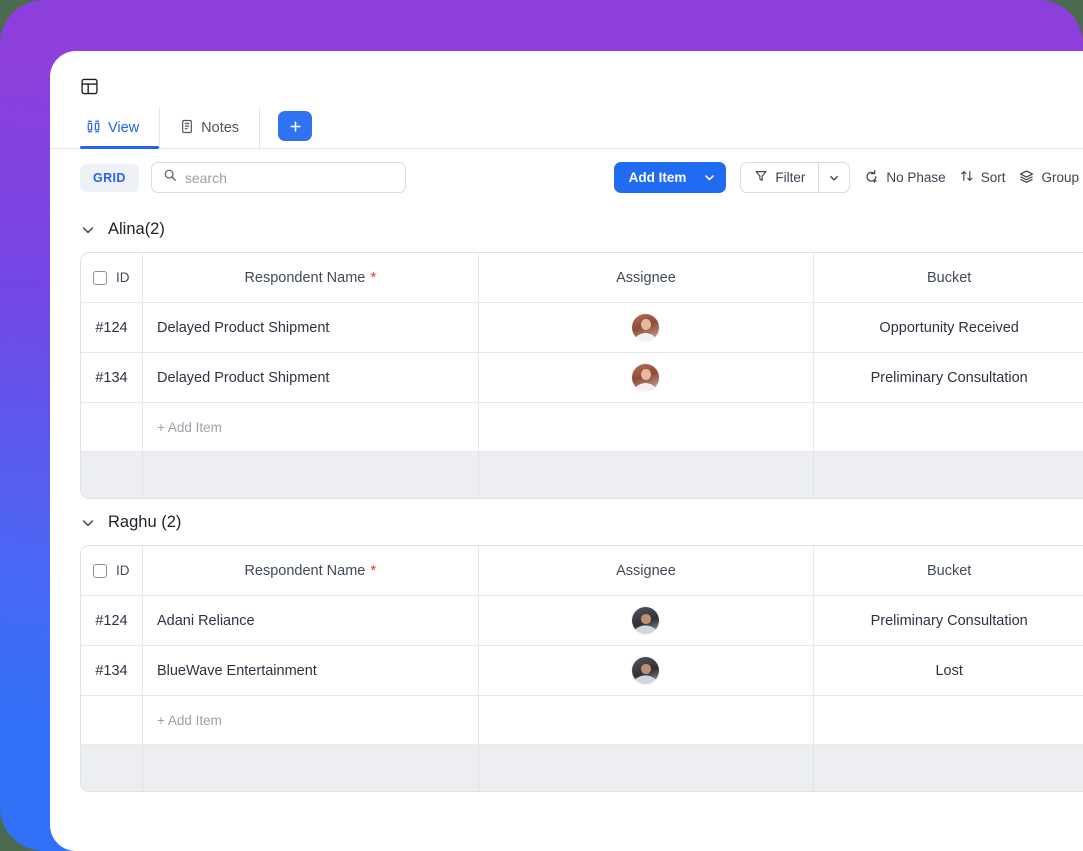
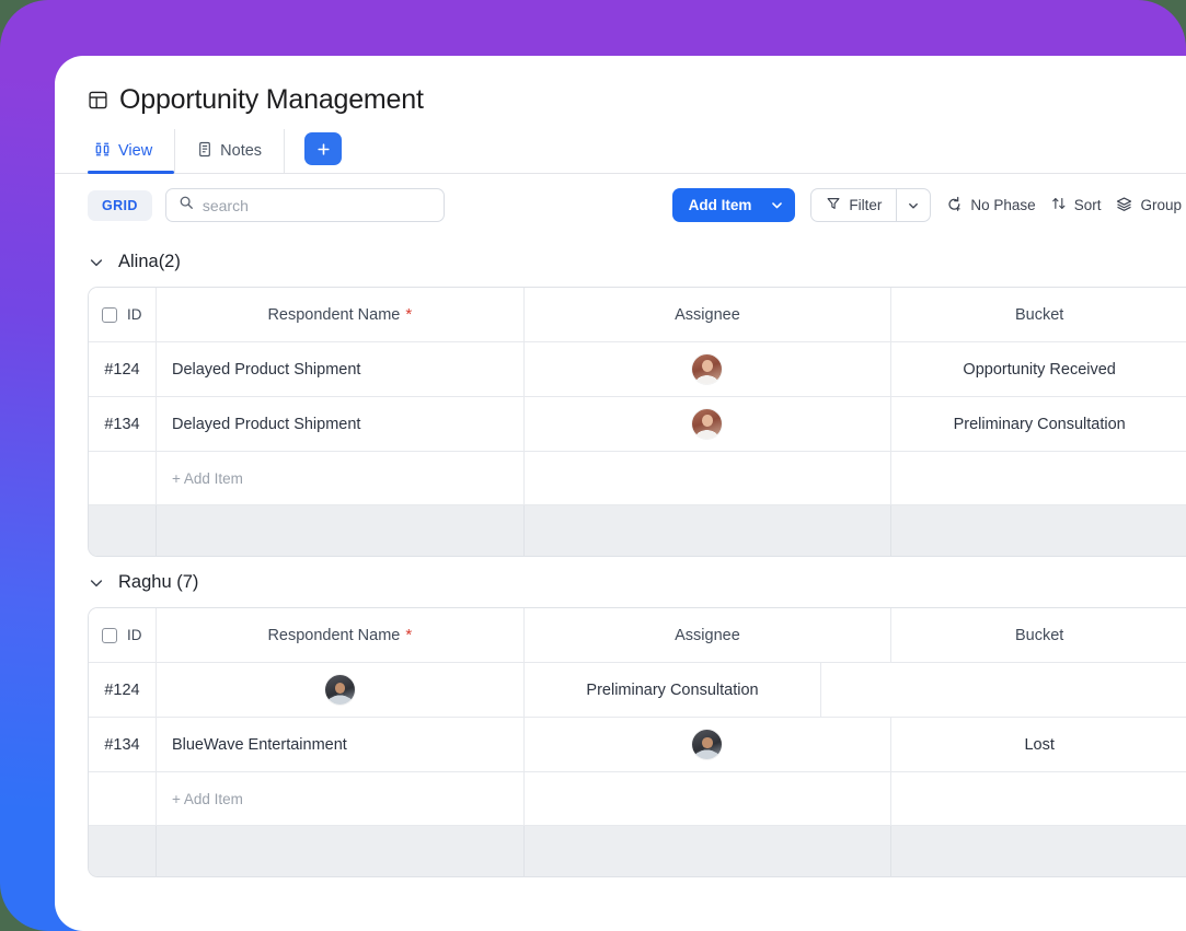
+ Opportunity Management
  View
  Notes
  GRID
  search
  Add Item
  Filter
  No Phase
  Sort
  Group
  Alina(2)
  ID
  Respondent Name *
  Assignee
  Bucket
  #124
  Delayed Product Shipment
  Opportunity Received
  #134
  Delayed Product Shipment
  Preliminary Consultation
  + Add Item
- Raghu (2)
+ Raghu (7)
  ID
  Respondent Name *
  Assignee
  Bucket
  #124
- Adani Reliance
  Preliminary Consultation
  #134
  BlueWave Entertainment
  Lost
  + Add Item
